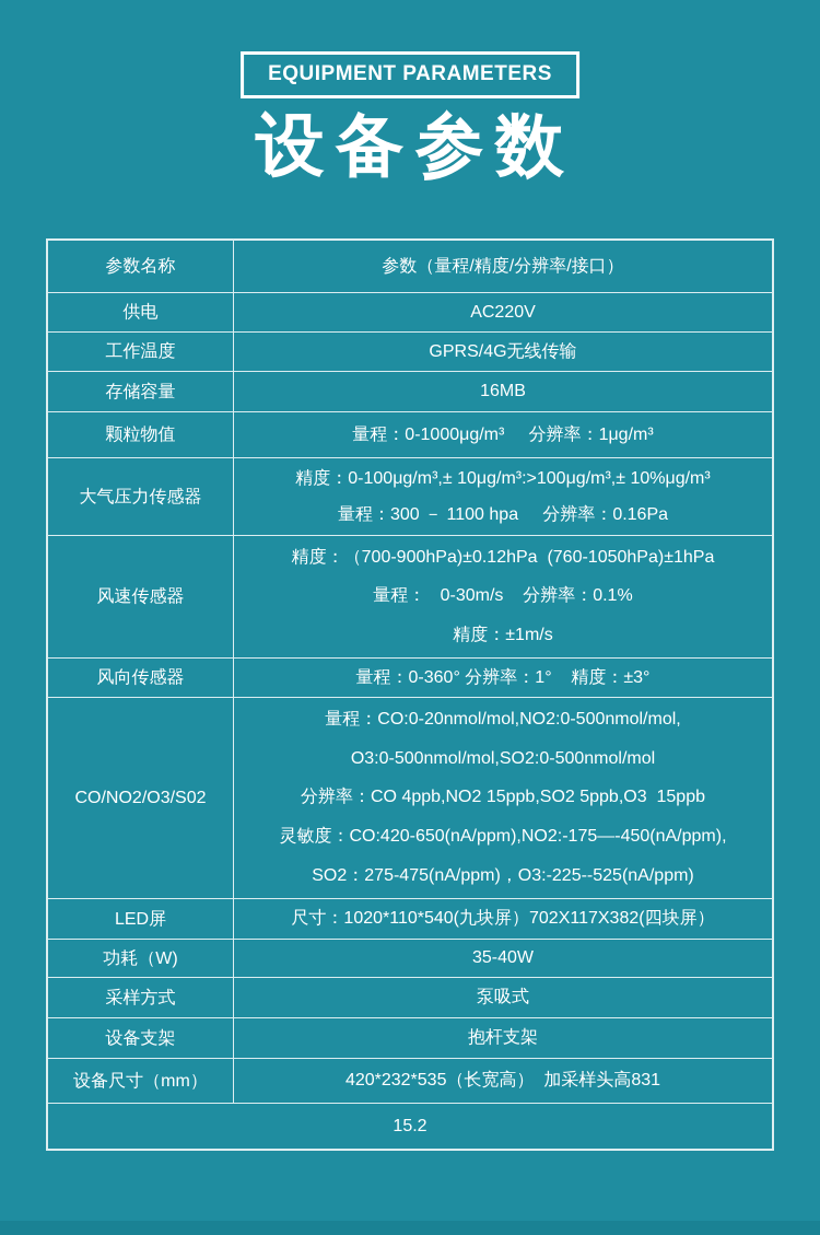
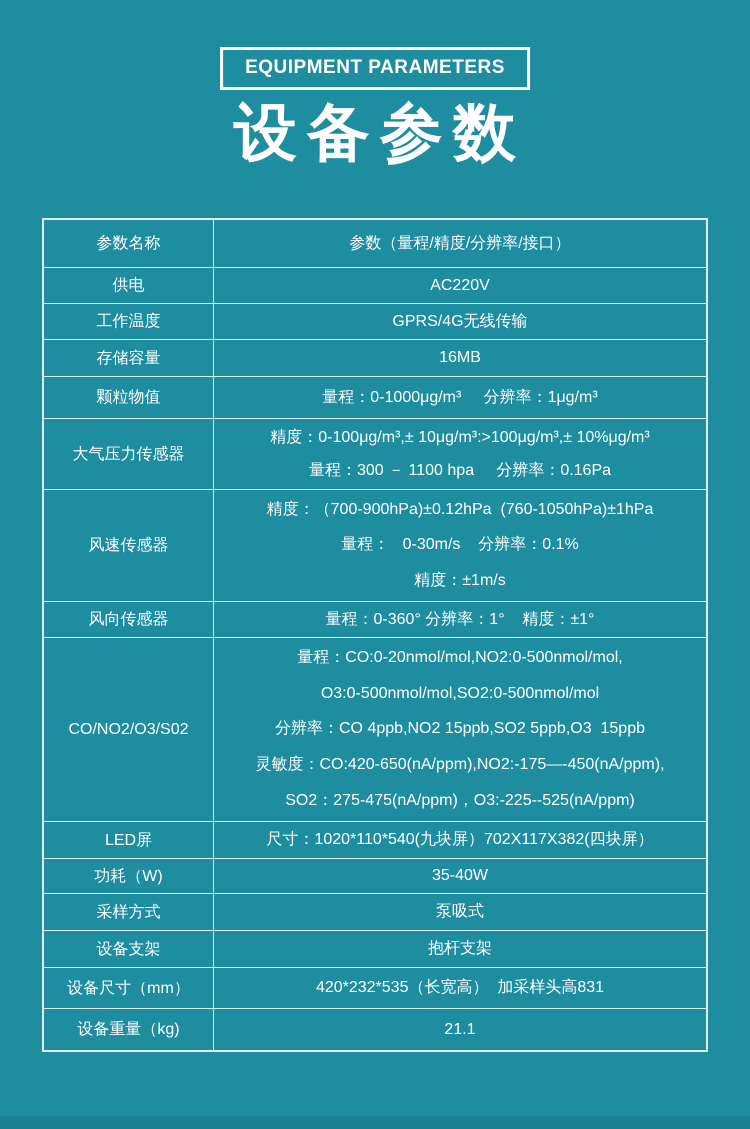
  EQUIPMENT PARAMETERS
  设备参数
  参数名称
  参数（量程/精度/分辨率/接口）
  供电
  AC220V
  工作温度
  GPRS/4G无线传输
  存储容量
  16MB
  颗粒物值
  量程：0-1000μg/m³ 分辨率：1μg/m³
  大气压力传感器
  精度：0-100μg/m³,± 10μg/m³:>100μg/m³,± 10%μg/m³
  量程：300 － 1100 hpa 分辨率：0.16Pa
  风速传感器
  精度：（700-900hPa)±0.12hPa (760-1050hPa)±1hPa
  量程： 0-30m/s 分辨率：0.1%
  精度：±1m/s
  风向传感器
- 量程：0-360° 分辨率：1° 精度：±3°
+ 量程：0-360° 分辨率：1° 精度：±1°
  CO/NO2/O3/S02
  量程：CO:0-20nmol/mol,NO2:0-500nmol/mol,
  O3:0-500nmol/mol,SO2:0-500nmol/mol
  分辨率：CO 4ppb,NO2 15ppb,SO2 5ppb,O3 15ppb
  灵敏度：CO:420-650(nA/ppm),NO2:-175—-450(nA/ppm),
  SO2：275-475(nA/ppm)，O3:-225--525(nA/ppm)
  LED屏
  尺寸：1020*110*540(九块屏）702X117X382(四块屏）
  功耗（W)
  35-40W
  采样方式
  泵吸式
  设备支架
  抱杆支架
  设备尺寸（mm）
  420*232*535（长宽高） 加采样头高831
+ 设备重量（kg)
- 15.2
+ 21.1
